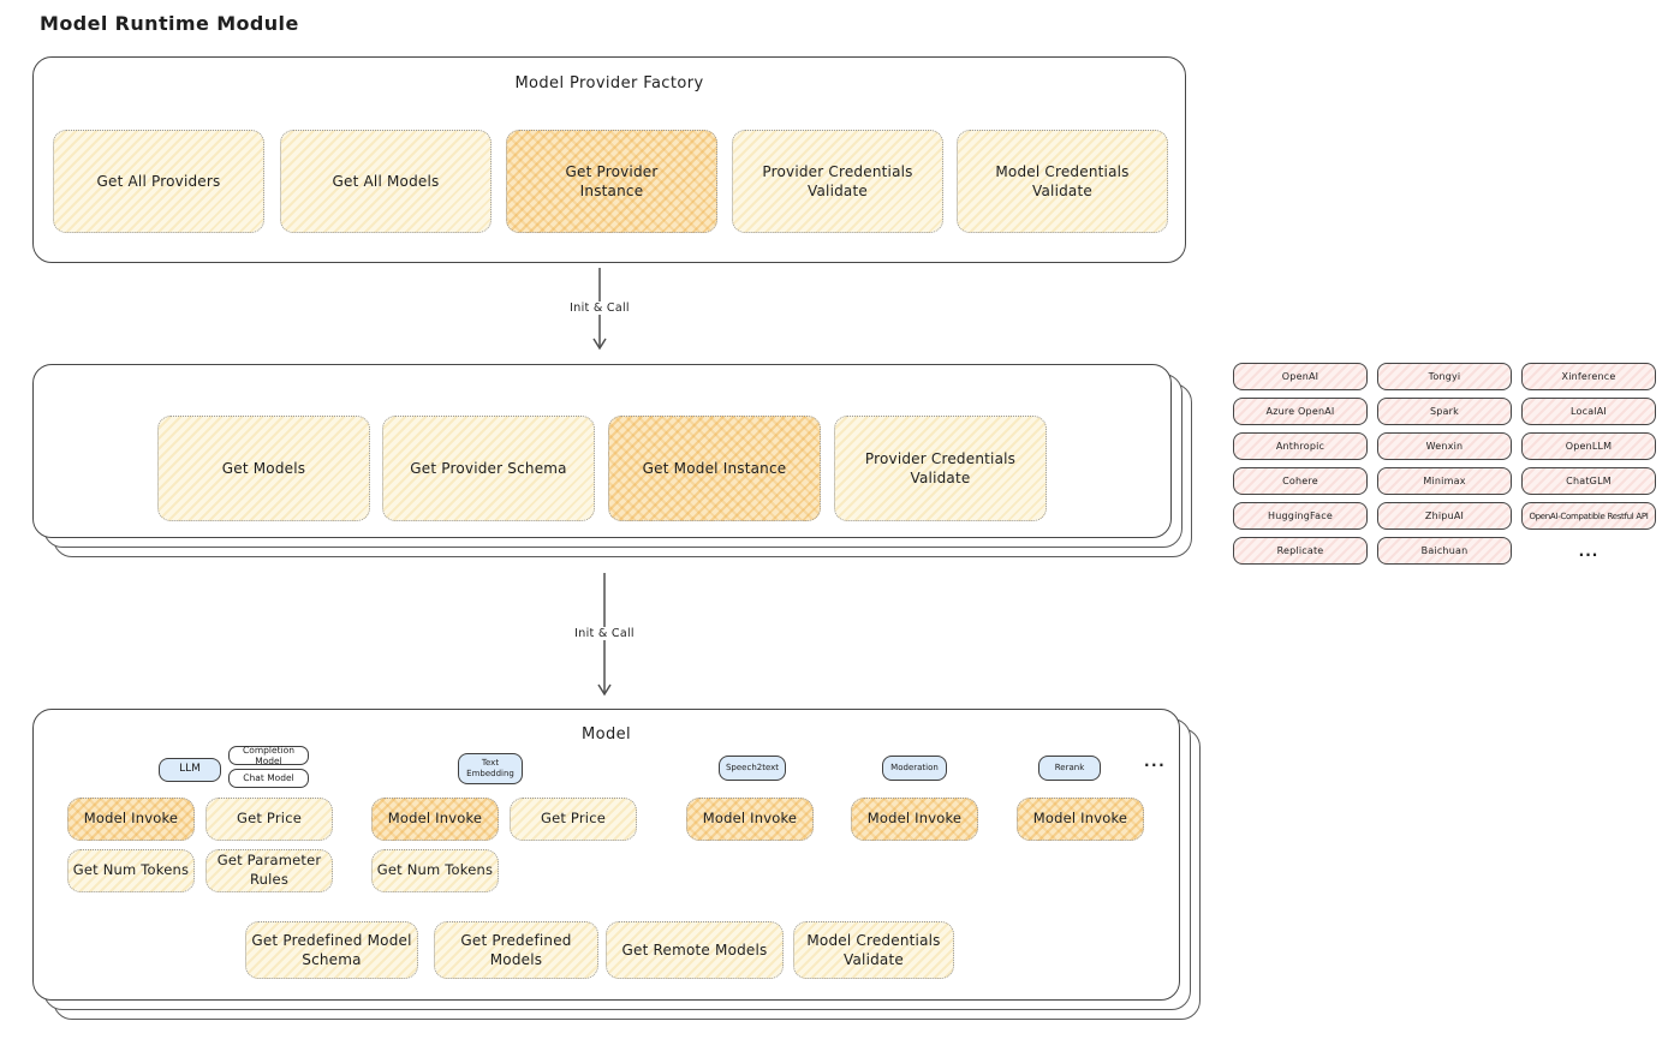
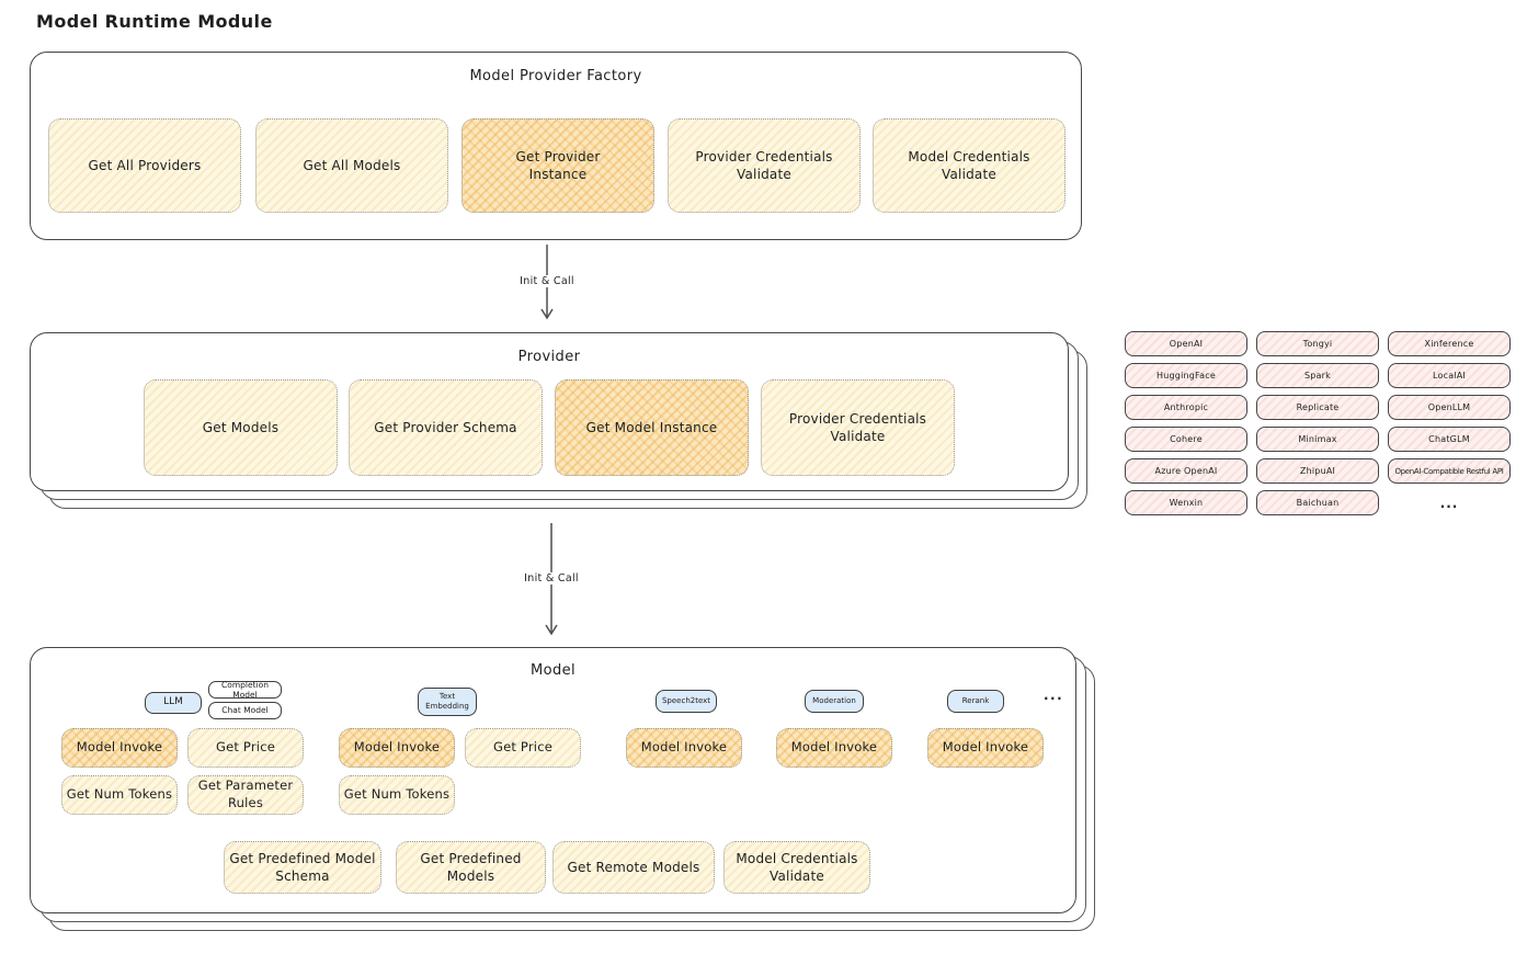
  Model Runtime Module
  Model Provider Factory
  Get All Providers
  Get All Models
  Get Provider
  Instance
  Provider Credentials
  Validate
  Model Credentials
  Validate
  Init & Call
+ Provider
  Get Models
  Get Provider Schema
  Get Model Instance
  Provider Credentials
  Validate
  OpenAI
  Tongyi
  Xinference
- Azure OpenAI
+ HuggingFace
  Spark
  LocalAI
  Anthropic
- Wenxin
+ Replicate
  OpenLLM
  Cohere
  Minimax
  ChatGLM
- HuggingFace
+ Azure OpenAI
  ZhipuAI
  OpenAI-Compatible Restful API
- Replicate
+ Wenxin
  Baichuan
  ...
  Init & Call
  Model
  LLM
  Completion Model
  Chat Model
  Text
  Embedding
  Speech2text
  Moderation
  Rerank
  ...
  Model Invoke
  Get Price
  Model Invoke
  Get Price
  Model Invoke
  Model Invoke
  Model Invoke
  Get Num Tokens
  Get Parameter
  Rules
  Get Num Tokens
  Get Predefined Model
  Schema
  Get Predefined
  Models
  Get Remote Models
  Model Credentials
  Validate
